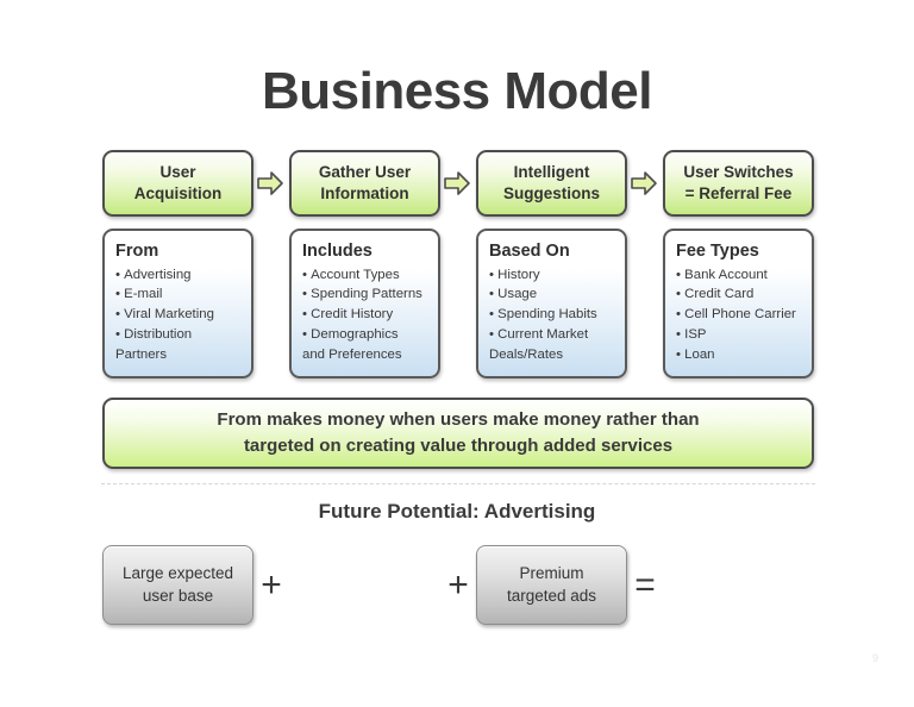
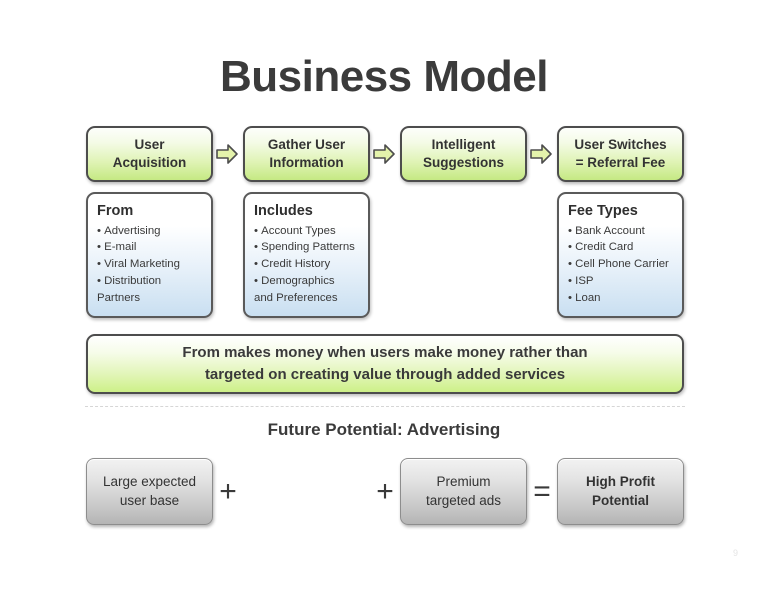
  Business Model
  User
  Acquisition
  Gather User
  Information
  Intelligent
  Suggestions
  User Switches
  = Referral Fee
  From
  Advertising
  E-mail
  Viral Marketing
  Distribution
  Partners
  Includes
  Account Types
  Spending Patterns
  Credit History
  Demographics
  and Preferences
- Based On
- History
- Usage
- Spending Habits
- Current Market
- Deals/Rates
  Fee Types
  Bank Account
  Credit Card
  Cell Phone Carrier
  ISP
  Loan
  From makes money when users make money rather than
  targeted on creating value through added services
  Future Potential: Advertising
  Large expected
  user base
  +
  +
  Premium
  targeted ads
  =
+ High Profit
+ Potential
